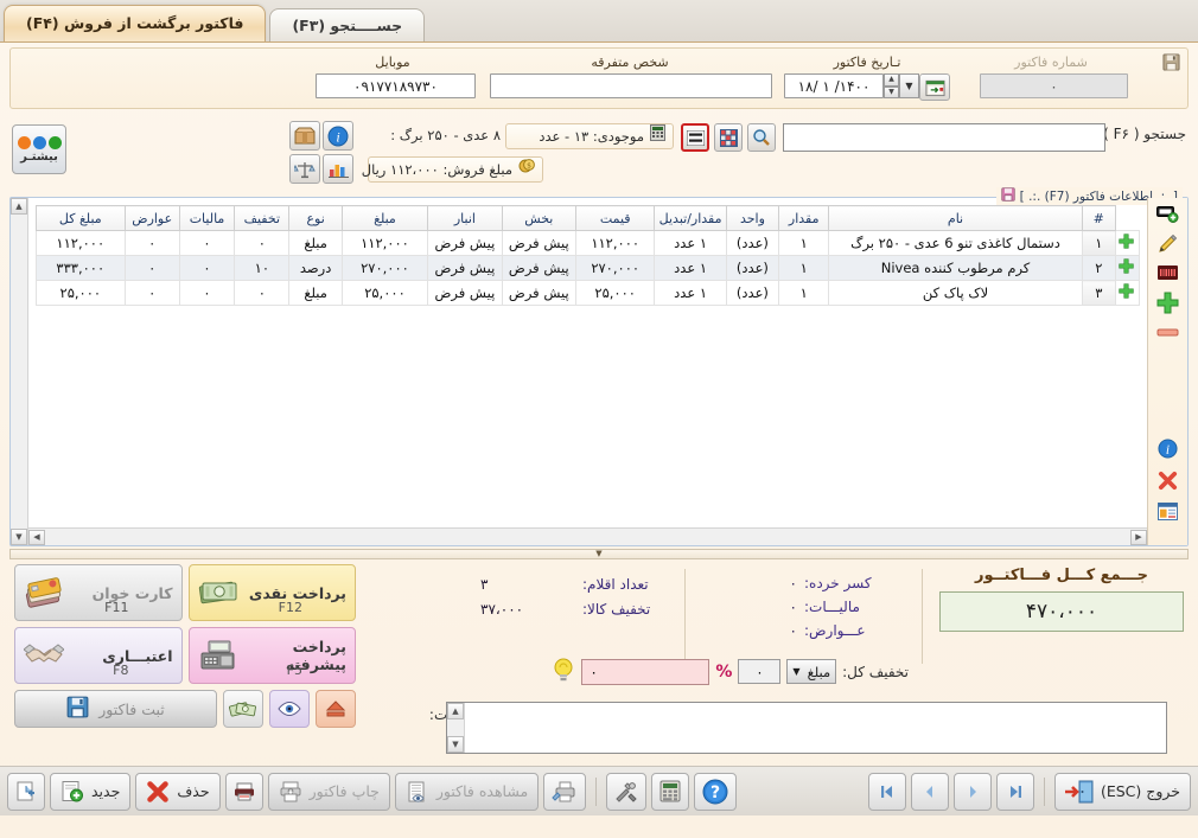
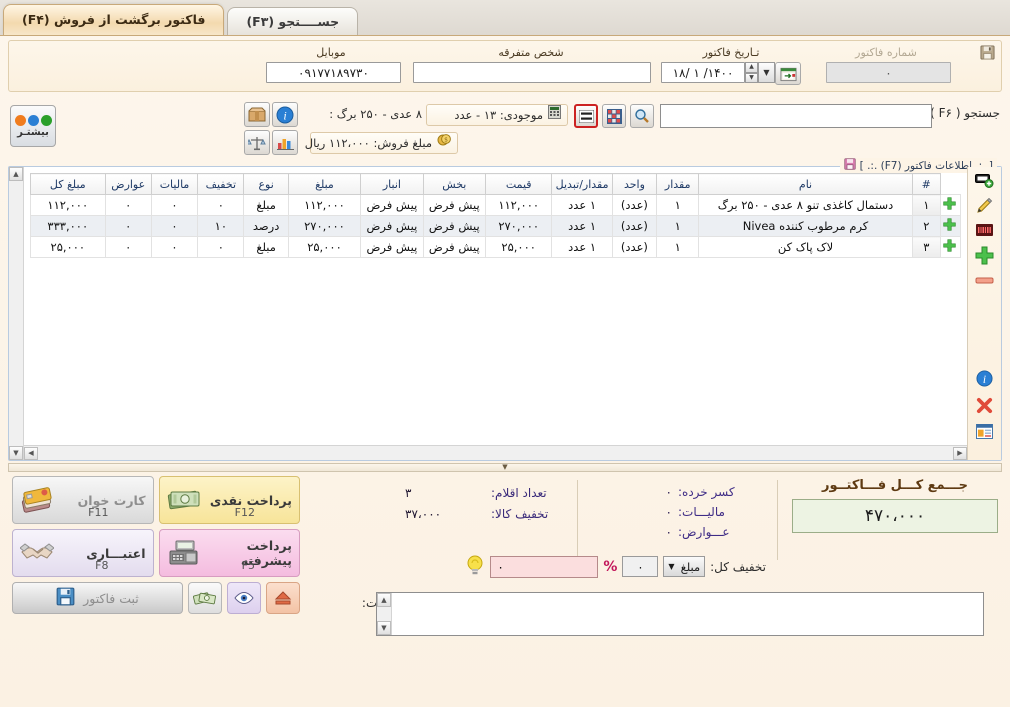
  فاکتور برگشت از فروش (F۴)
  جســــتجو (F۳)
  شماره فاکتور
  ۰
  تـاریخ فاکتور
  ▼
  ۱۴۰۰/ ۱ /۱۸
  شخص متفرقه
  موبایل
  ۰۹۱۷۷۱۸۹۷۳۰
  جستجو ( F۶ )
  موجودی: ۱۳ - عدد
  ۸ عدی - ۲۵۰ برگ :
  مبلغ فروش: ۱۱۲،۰۰۰ ریال
  i
  بیشتـر
  [: اطلاعات فاکتور (F7) .:. ]
  i
  ▲
  ▼
  ▶
  ◀
  	#	نام	مقدار	واحد	مقدار/تبدیل	قیمت	بخش	انبار	مبلغ	نوع	تخفیف	مالیات	عوارض	مبلغ کل
- 	۱	دستمال کاغذی تنو 6 عدی - ۲۵۰ برگ	۱	(عدد)	۱ عدد	۱۱۲,۰۰۰	پیش فرض	پیش فرض	۱۱۲,۰۰۰	مبلغ	۰	۰	۰	۱۱۲,۰۰۰
+ 	۱	دستمال کاغذی تنو ۸ عدی - ۲۵۰ برگ	۱	(عدد)	۱ عدد	۱۱۲,۰۰۰	پیش فرض	پیش فرض	۱۱۲,۰۰۰	مبلغ	۰	۰	۰	۱۱۲,۰۰۰
  	۲	کرم مرطوب کننده Nivea	۱	(عدد)	۱ عدد	۲۷۰,۰۰۰	پیش فرض	پیش فرض	۲۷۰,۰۰۰	درصد	۱۰	۰	۰	۳۳۳,۰۰۰
  	۳	لاک پاک کن	۱	(عدد)	۱ عدد	۲۵,۰۰۰	پیش فرض	پیش فرض	۲۵,۰۰۰	مبلغ	۰	۰	۰	۲۵,۰۰۰
  ▼
  جـــمع کـــل فـــاکتــور
  ۴۷۰،۰۰۰
  کسر خرده:
  ۰
  مالیـــات:
  ۰
  عـــوارض:
  ۰
  تعداد اقلام:
  ۳
  تخفیف کالا:
  ۳۷،۰۰۰
  تخفیف کل:
  مبلغ
  ▼
  ۰
  %
  ۰
  ▲
  ▼
  پرداخت نقدی
  F12
  کارت خوان
  F11
  پرداخت پیشرفته
  F5
  اعتبـــاری
  F8
  ثبت فاکتور
- جدید
- حذف
- چاپ فاکتور
- مشاهده فاکتور
- ?
- خروج (ESC)
